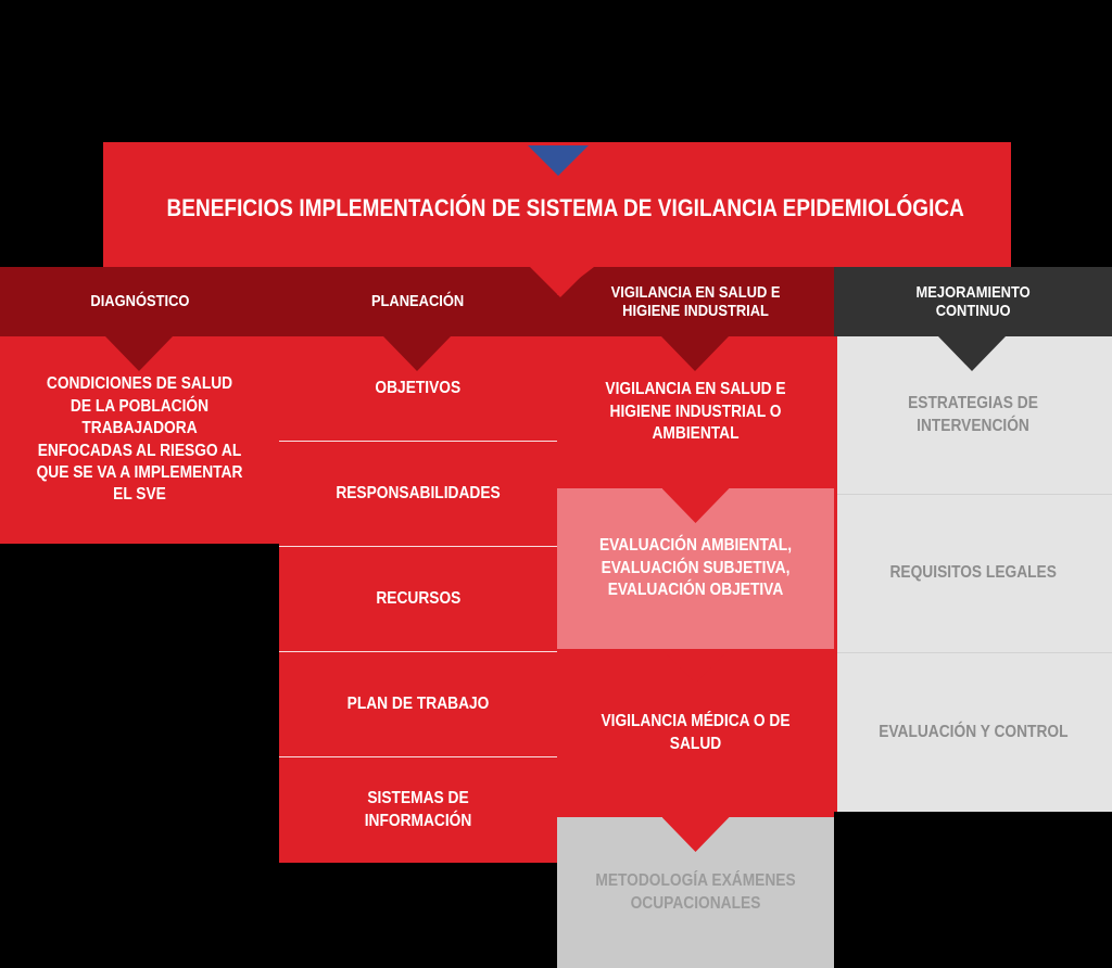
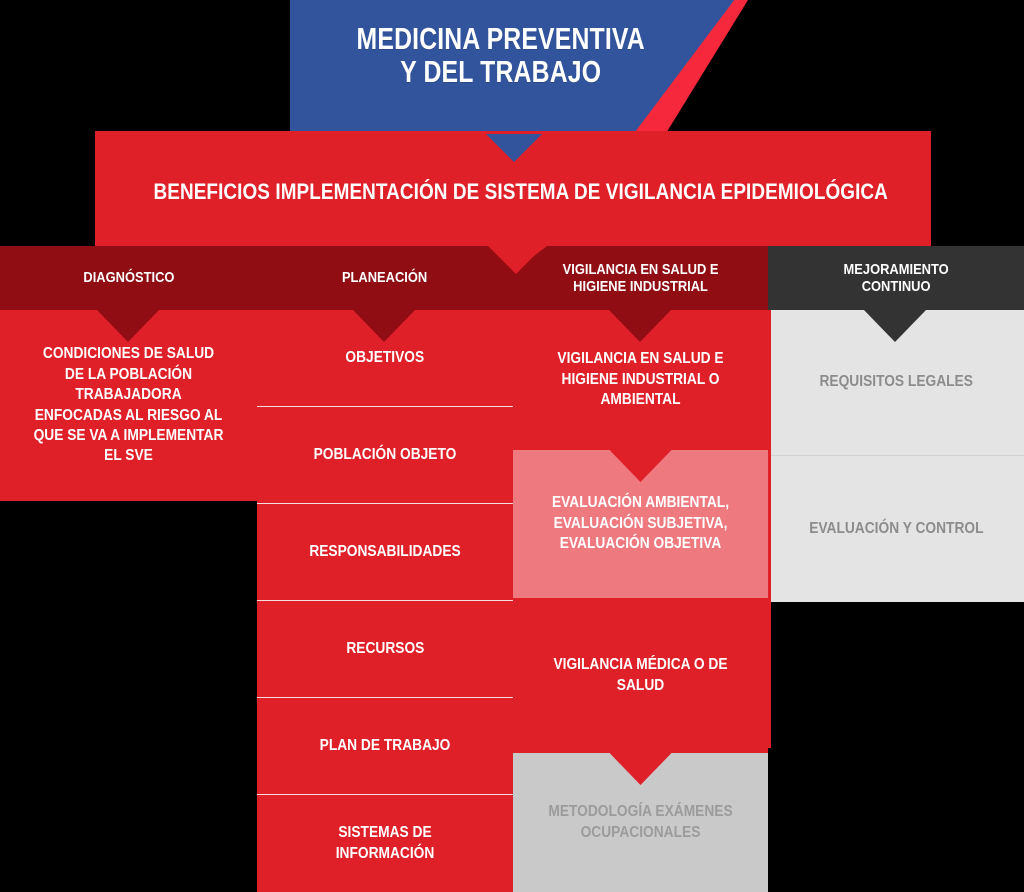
+ MEDICINA PREVENTIVA
+ Y DEL TRABAJO
  BENEFICIOS IMPLEMENTACIÓN DE SISTEMA DE VIGILANCIA EPIDEMIOLÓGICA
  DIAGNÓSTICO
  PLANEACIÓN
  VIGILANCIA EN SALUD E
  HIGIENE INDUSTRIAL
  MEJORAMIENTO
  CONTINUO
  CONDICIONES DE SALUD DE LA POBLACIÓN TRABAJADORA ENFOCADAS AL RIESGO AL QUE SE VA A IMPLEMENTAR EL SVE
  OBJETIVOS
+ POBLACIÓN OBJETO
  RESPONSABILIDADES
  RECURSOS
  PLAN DE TRABAJO
  SISTEMAS DE INFORMACIÓN
  VIGILANCIA EN SALUD E HIGIENE INDUSTRIAL O AMBIENTAL
  EVALUACIÓN AMBIENTAL, EVALUACIÓN SUBJETIVA, EVALUACIÓN OBJETIVA
  VIGILANCIA MÉDICA O DE SALUD
  METODOLOGÍA EXÁMENES OCUPACIONALES
- ESTRATEGIAS DE INTERVENCIÓN
  REQUISITOS LEGALES
  EVALUACIÓN Y CONTROL
